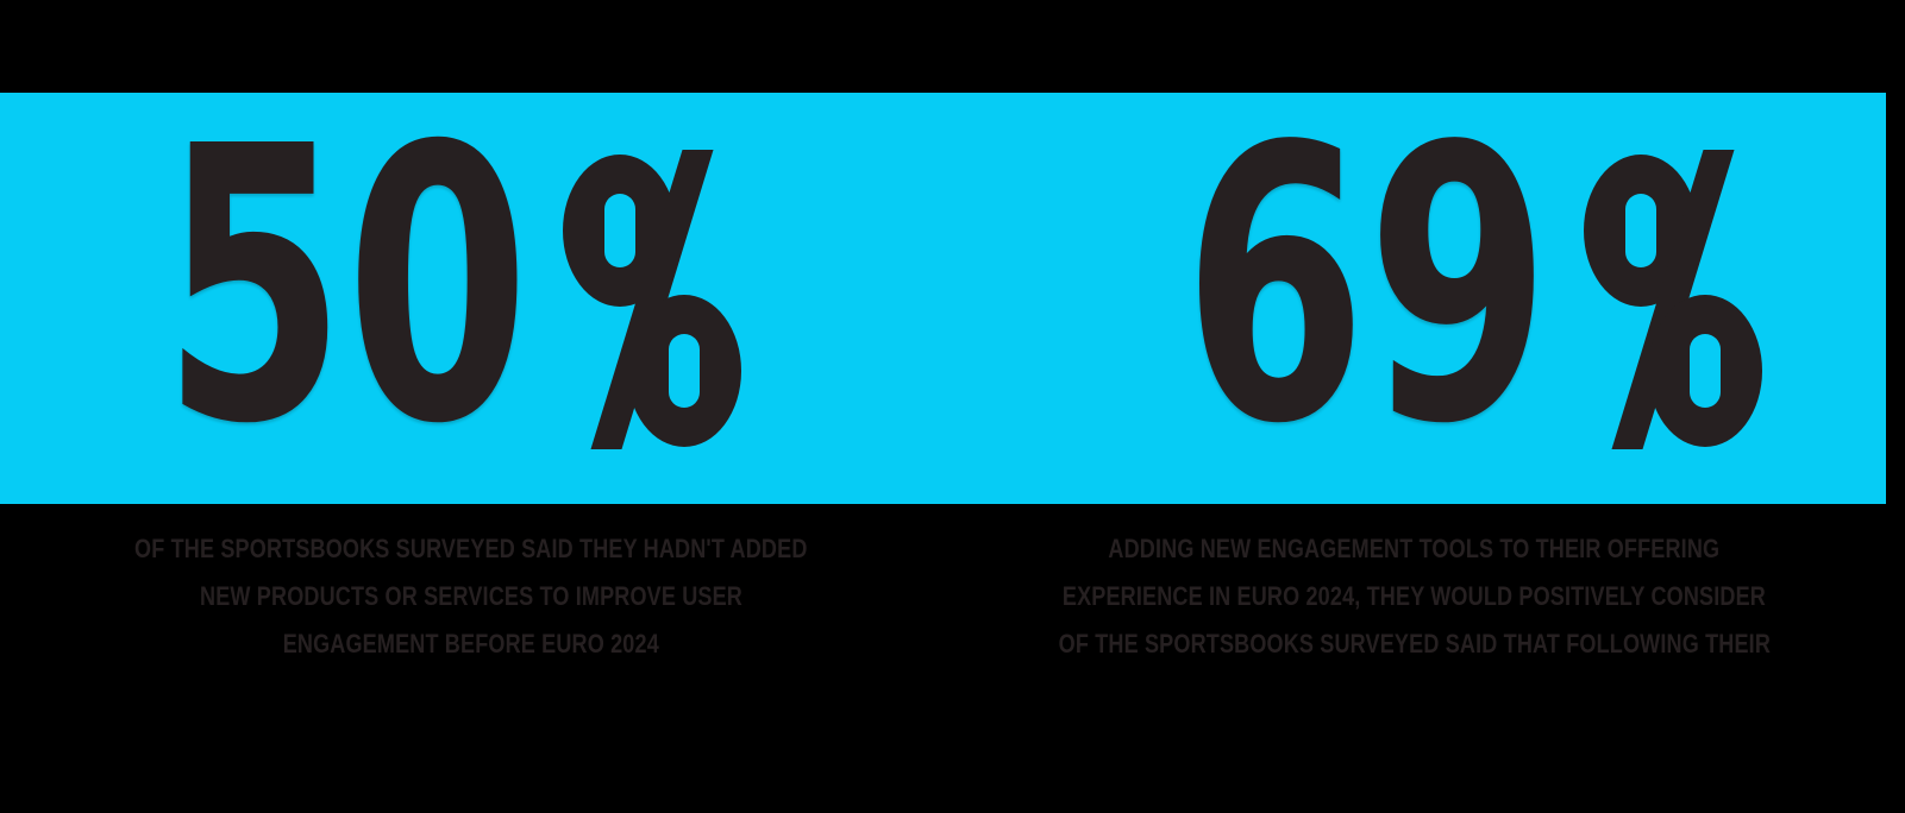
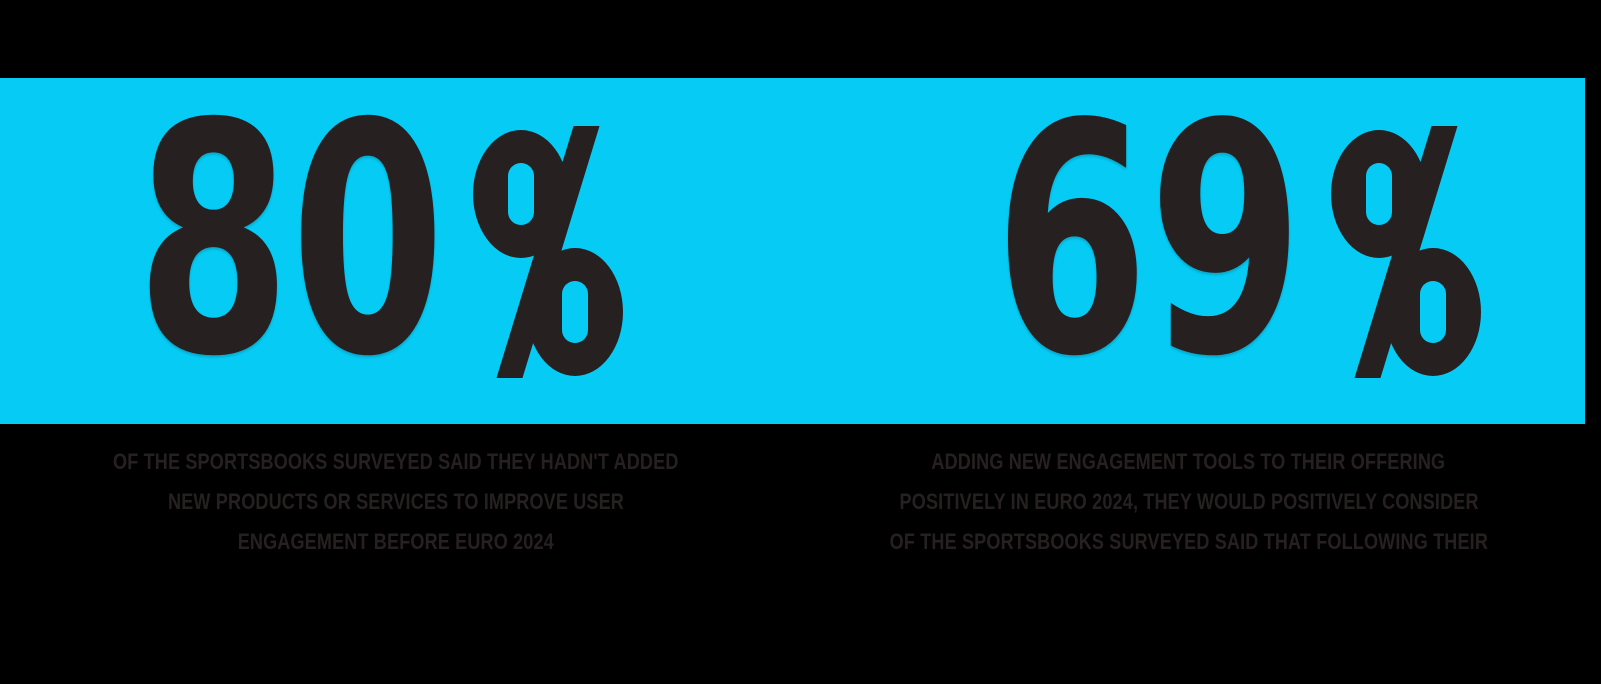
- 50
+ 80
  69
  OF THE SPORTSBOOKS SURVEYED SAID THEY HADN'T ADDED
  NEW PRODUCTS OR SERVICES TO IMPROVE USER
  ENGAGEMENT BEFORE EURO 2024
  ADDING NEW ENGAGEMENT TOOLS TO THEIR OFFERING
- EXPERIENCE IN EURO 2024, THEY WOULD POSITIVELY CONSIDER
+ POSITIVELY IN EURO 2024, THEY WOULD POSITIVELY CONSIDER
  OF THE SPORTSBOOKS SURVEYED SAID THAT FOLLOWING THEIR
